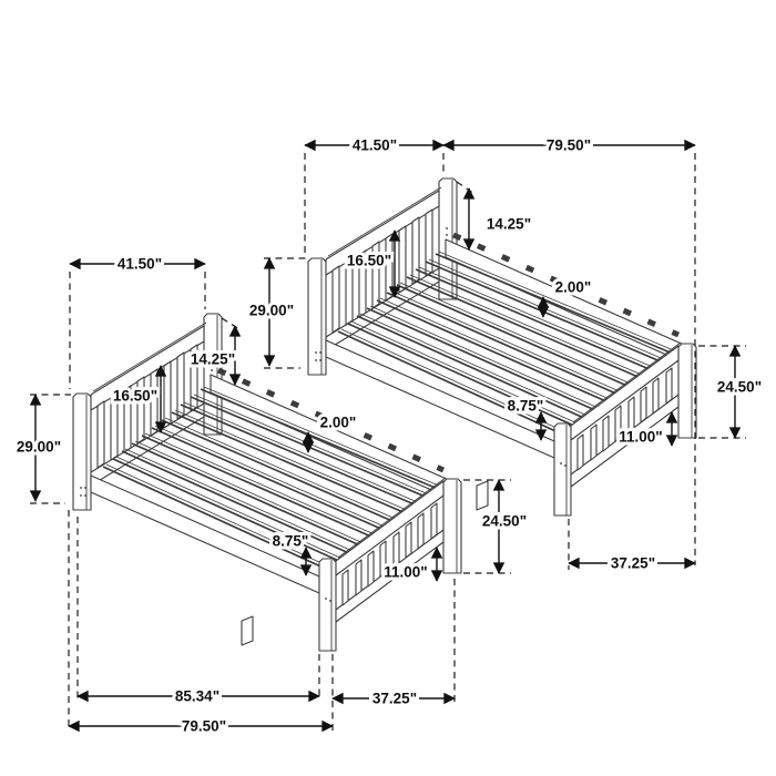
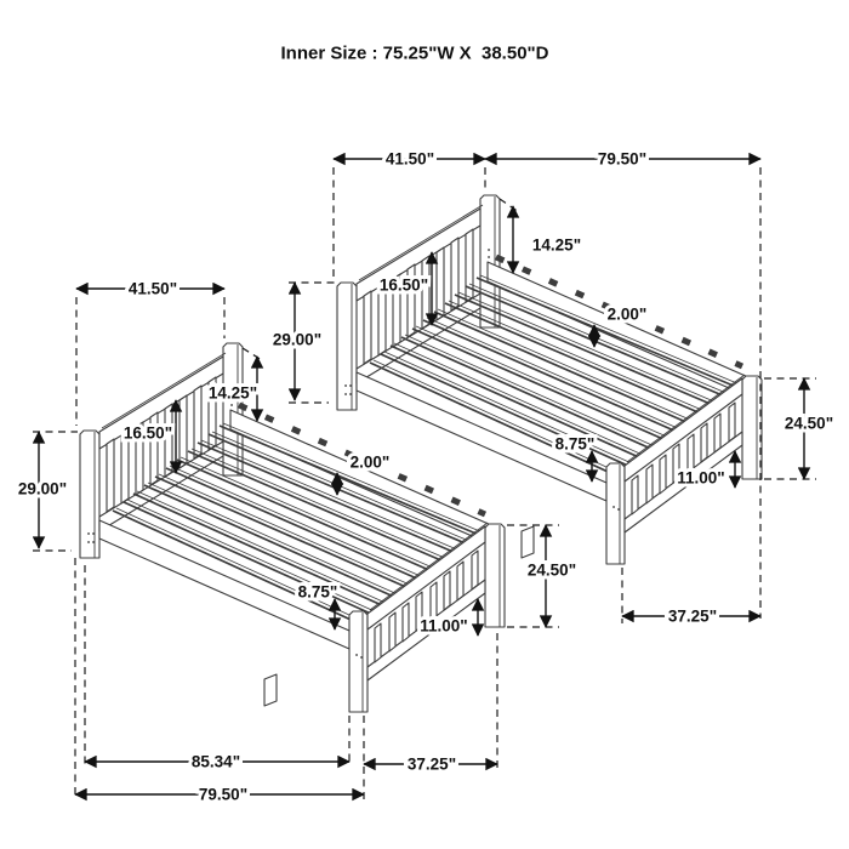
+ Inner Size : 75.25"W X 38.50"D
  41.50"
  79.50"
  29.00"
  14.25"
  16.50"
  2.00"
  24.50"
  8.75"
  11.00"
  37.25"
  41.50"
  29.00"
  14.25"
  16.50"
  2.00"
  24.50"
  8.75"
  11.00"
  85.34"
  37.25"
  79.50"
